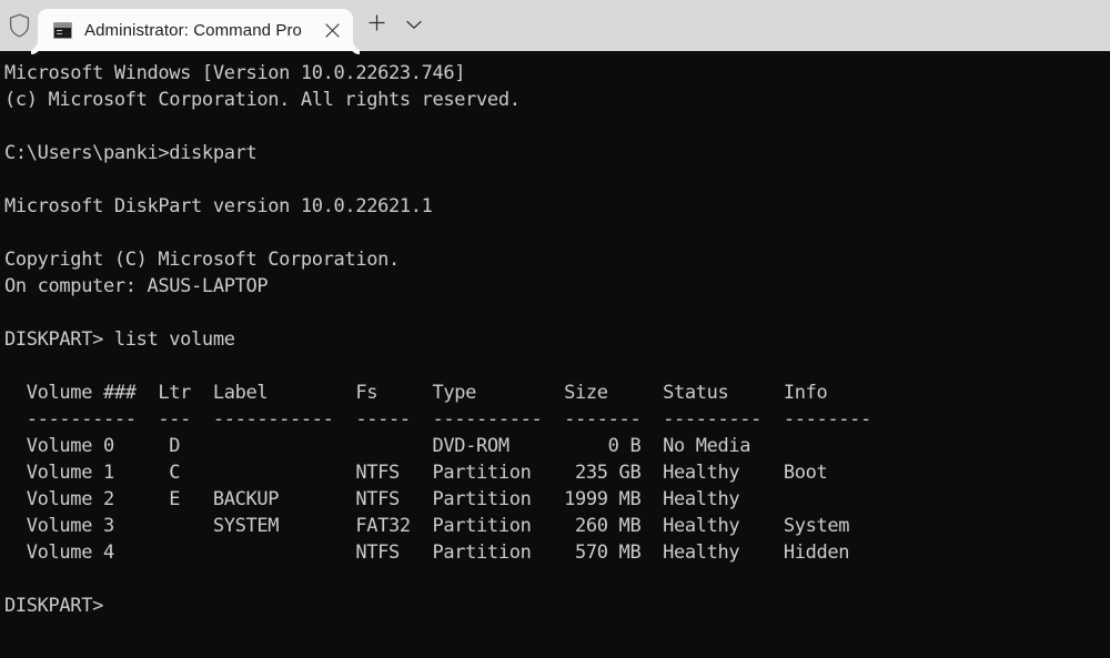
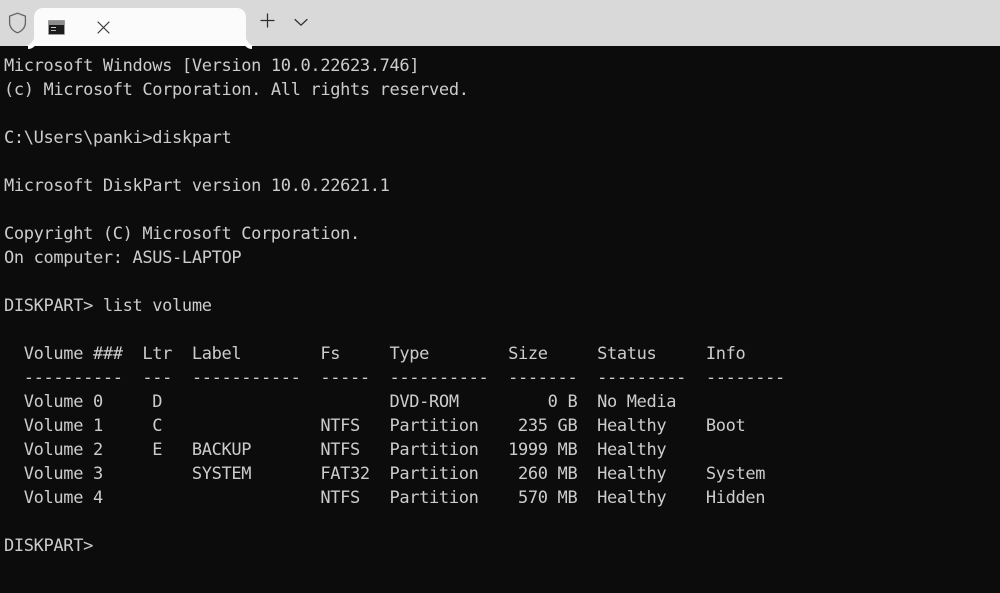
- Administrator: Command Pro
  Microsoft Windows [Version 10.0.22623.746]
  (c) Microsoft Corporation. All rights reserved.
  C:\Users\panki>diskpart
  Microsoft DiskPart version 10.0.22621.1
  Copyright (C) Microsoft Corporation.
  On computer: ASUS-LAPTOP
  DISKPART> list volume
  Volume ### Ltr Label Fs Type Size Status Info
  ---------- --- ----------- ----- ---------- ------- --------- --------
  Volume 0 D DVD-ROM 0 B No Media
  Volume 1 C NTFS Partition 235 GB Healthy Boot
  Volume 2 E BACKUP NTFS Partition 1999 MB Healthy
  Volume 3 SYSTEM FAT32 Partition 260 MB Healthy System
  Volume 4 NTFS Partition 570 MB Healthy Hidden
  DISKPART>
